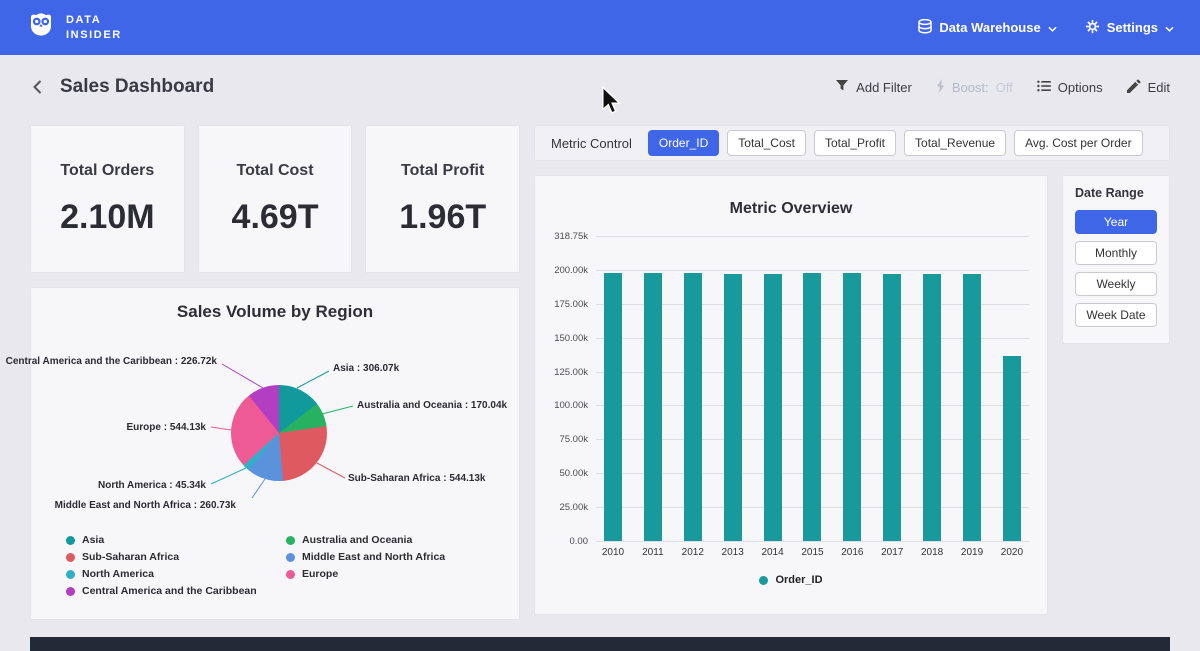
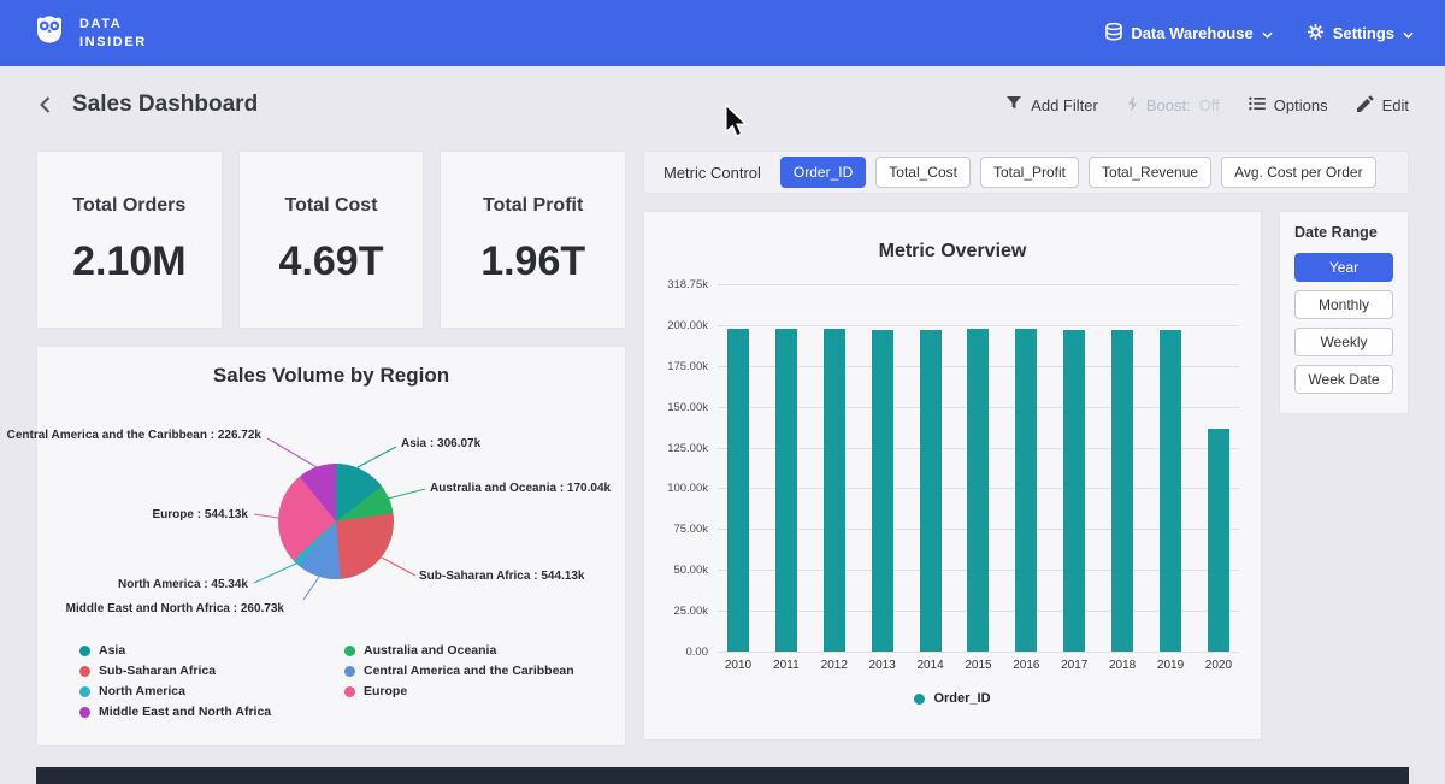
  DATA
  INSIDER
  Data Warehouse
  Settings
  Sales Dashboard
  Add Filter
  Boost:
  Off
  Options
  Edit
  Total Orders
  2.10M
  Total Cost
  4.69T
  Total Profit
  1.96T
  Sales Volume by Region
  Asia : 306.07k
  Australia and Oceania : 170.04k
  Sub-Saharan Africa : 544.13k
  Middle East and North Africa : 260.73k
  North America : 45.34k
  Europe : 544.13k
  Central America and the Caribbean : 226.72k
  Asia
  Sub-Saharan Africa
  North America
- Central America and the Caribbean
+ Middle East and North Africa
  Australia and Oceania
- Middle East and North Africa
+ Central America and the Caribbean
  Europe
  Metric Control
  Order_ID
  Total_Cost
  Total_Profit
  Total_Revenue
  Avg. Cost per Order
  Metric Overview
  318.75k
  200.00k
  175.00k
  150.00k
  125.00k
  100.00k
  75.00k
  50.00k
  25.00k
  0.00
  2010
  2011
  2012
  2013
  2014
  2015
  2016
  2017
  2018
  2019
  2020
  Order_ID
  Date Range
  Year
  Monthly
  Weekly
  Week Date
